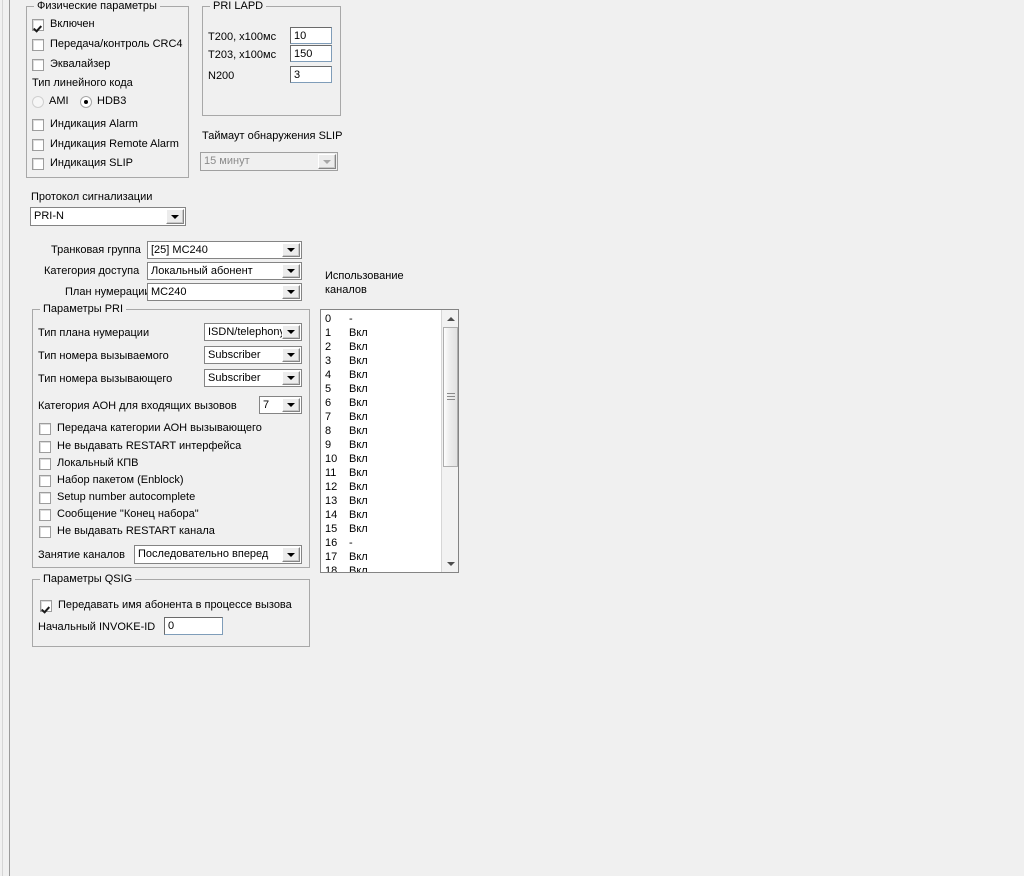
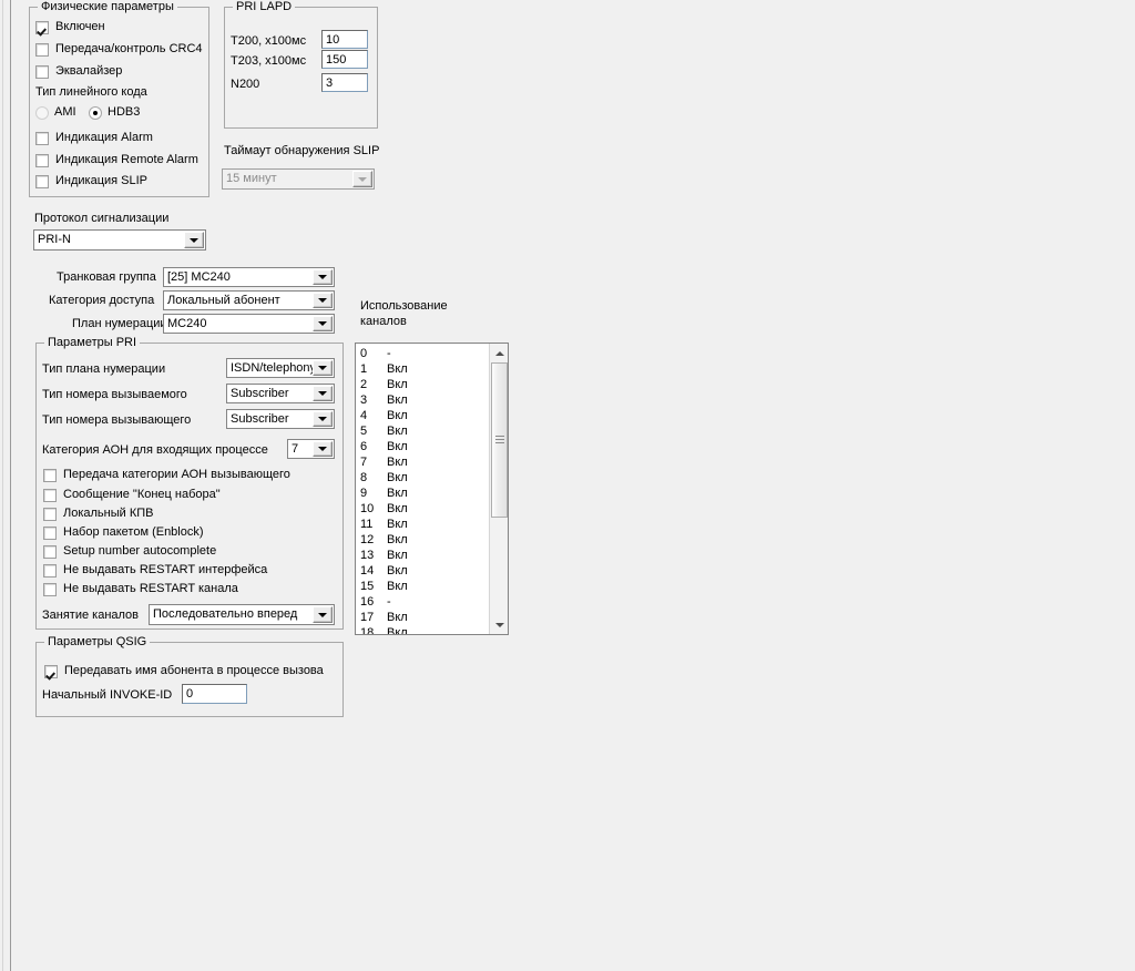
  Физические параметры
  Включен
  Передача/контроль CRC4
  Эквалайзер
  Тип линейного кода
  AMI
  HDB3
  Индикация Alarm
  Индикация Remote Alarm
  Индикация SLIP
  PRI LAPD
  T200, x100мс
  10
  T203, x100мс
  150
  N200
  3
  Таймаут обнаружения SLIP
  15 минут
  Протокол сигнализации
  PRI-N
  Транковая группа
  [25] MC240
  Категория доступа
  Локальный абонент
  План нумераци
  MC240
  Использование
  каналов
  0
  -
  1
  Вкл
  2
  Вкл
  3
  Вкл
  4
  Вкл
  5
  Вкл
  6
  Вкл
  7
  Вкл
  8
  Вкл
  9
  Вкл
  10
  Вкл
  11
  Вкл
  12
  Вкл
  13
  Вкл
  14
  Вкл
  15
  Вкл
  16
  -
  17
  Вкл
  18
  Вкл
  Параметры PRI
  Тип плана нумерации
  ISDN/telephon
  Тип номера вызываемого
  Subscriber
  Тип номера вызывающего
  Subscriber
- Категория АОН для входящих вызовов
+ Категория АОН для входящих процессе
  7
  Передача категории АОН вызывающего
- Не выдавать RESTART интерфейса
+ Сообщение "Конец набора"
  Локальный КПВ
  Набор пакетом (Enblock)
  Setup number autocomplete
- Сообщение "Конец набора"
+ Не выдавать RESTART интерфейса
  Не выдавать RESTART канала
  Занятие каналов
  Последовательно вперед
  Параметры QSIG
  Передавать имя абонента в процессе вызова
  Начальный INVOKE-ID
  0
